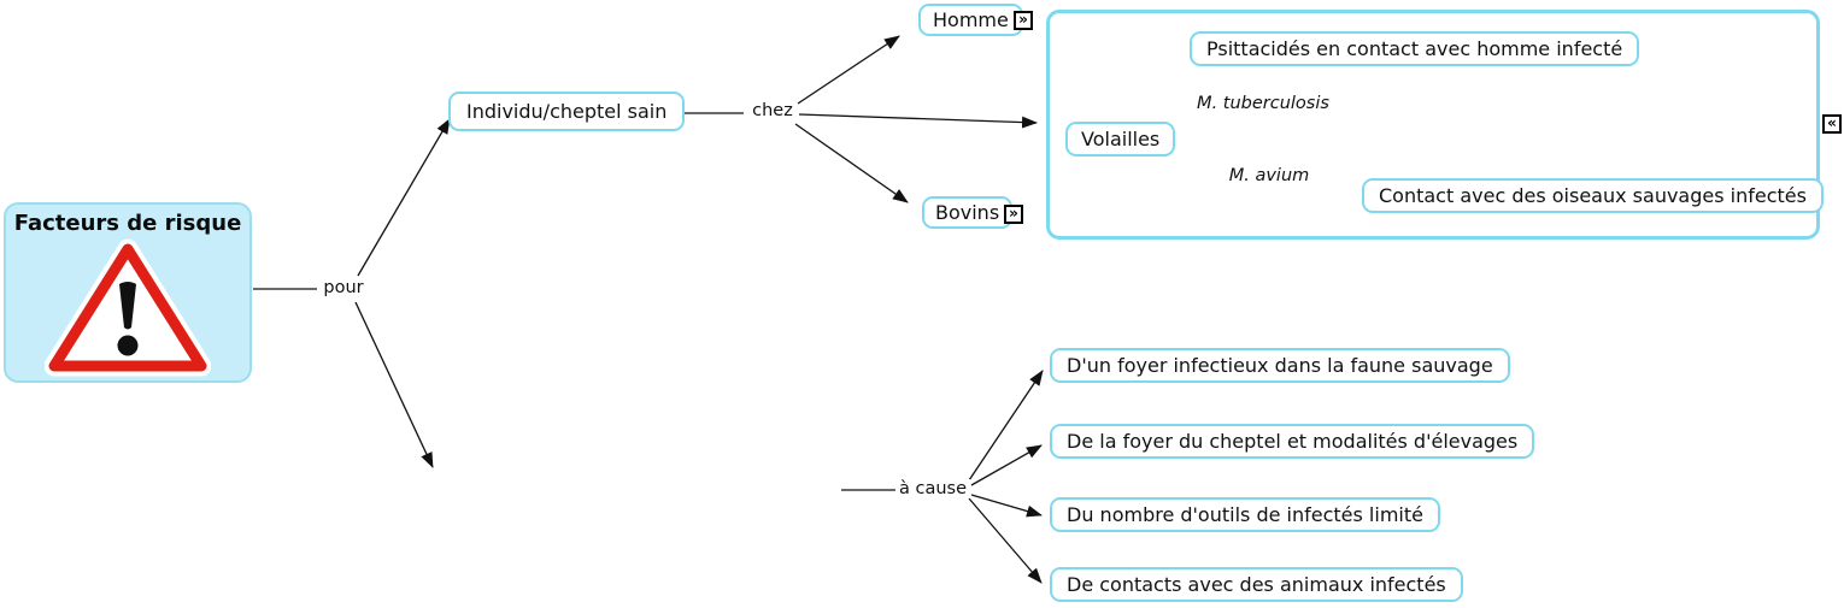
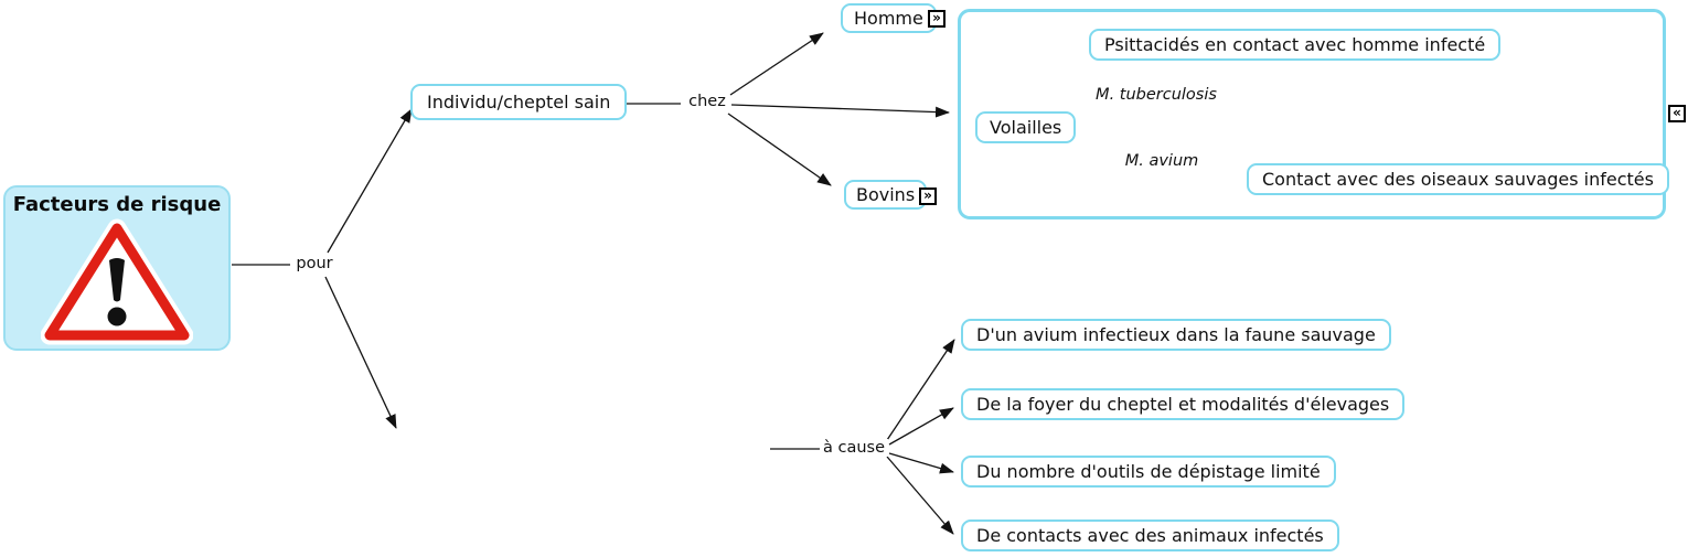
  Facteurs de risque
  Individu/cheptel sain
  Homme
  Bovins
  Volailles
  Psittacidés en contact avec homme infecté
  Contact avec des oiseaux sauvages infectés
- D'un foyer infectieux dans la faune sauvage
+ D'un avium infectieux dans la faune sauvage
  De la foyer du cheptel et modalités d'élevages
- Du nombre d'outils de infectés limité
+ Du nombre d'outils de dépistage limité
  De contacts avec des animaux infectés
  pour
  chez
  à cause
  M. tuberculosis
  M. avium
  »
  »
  «
